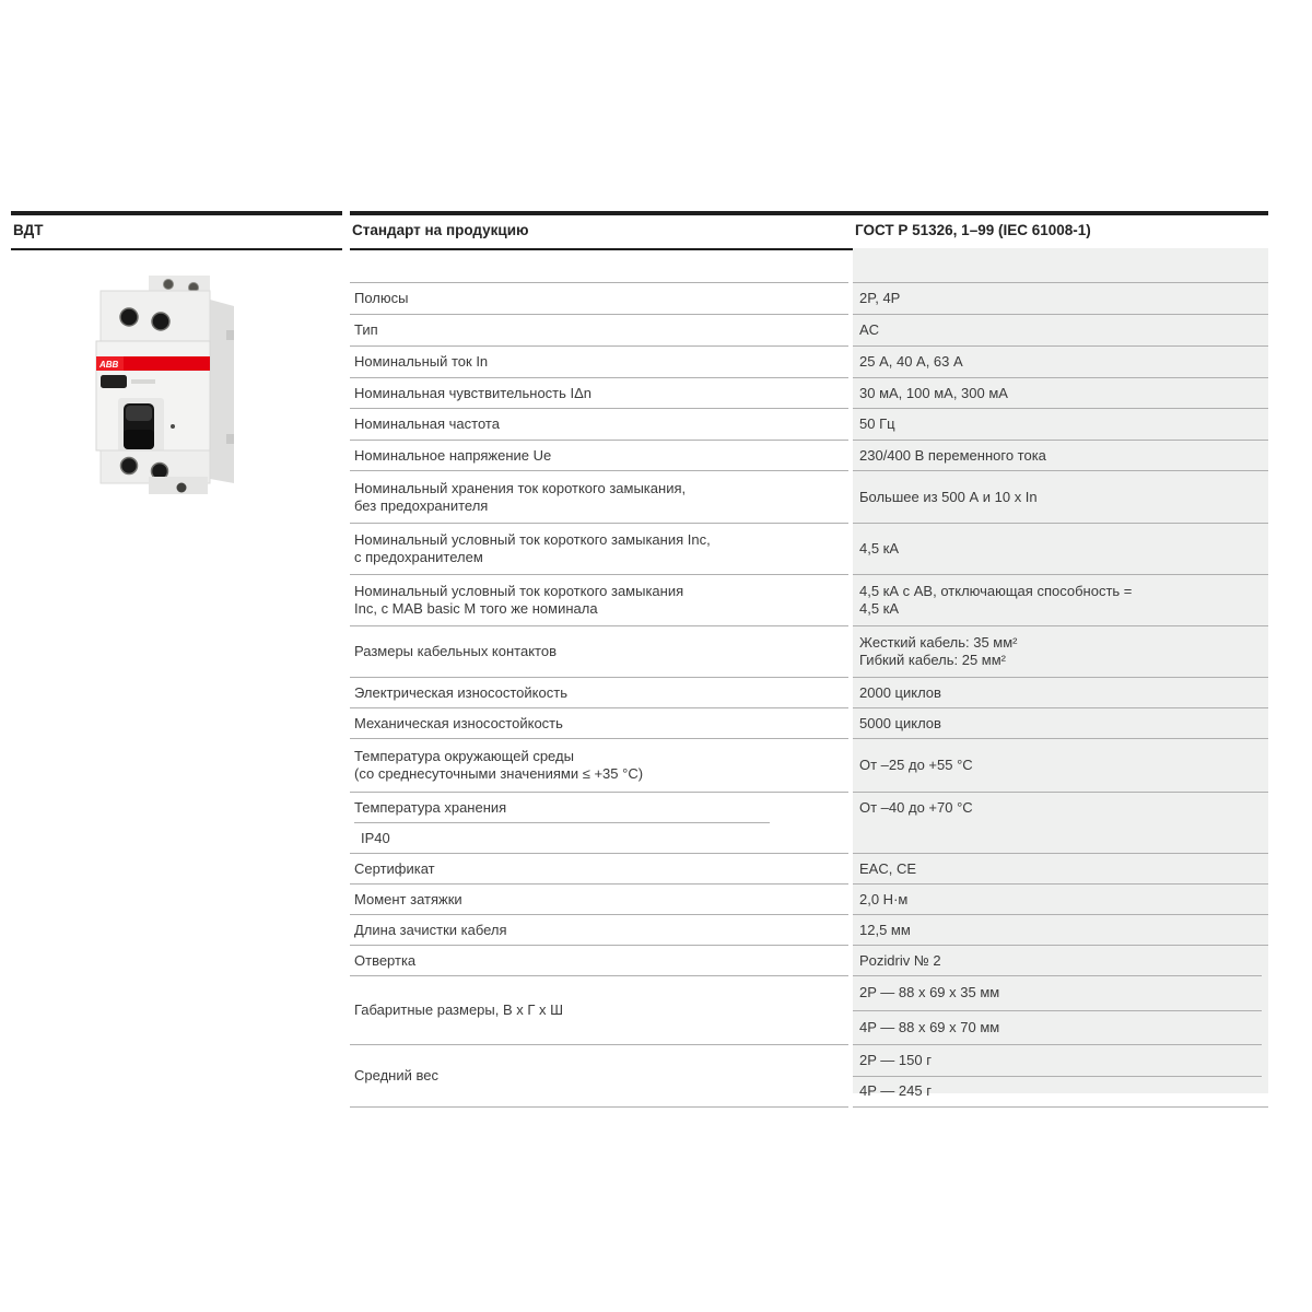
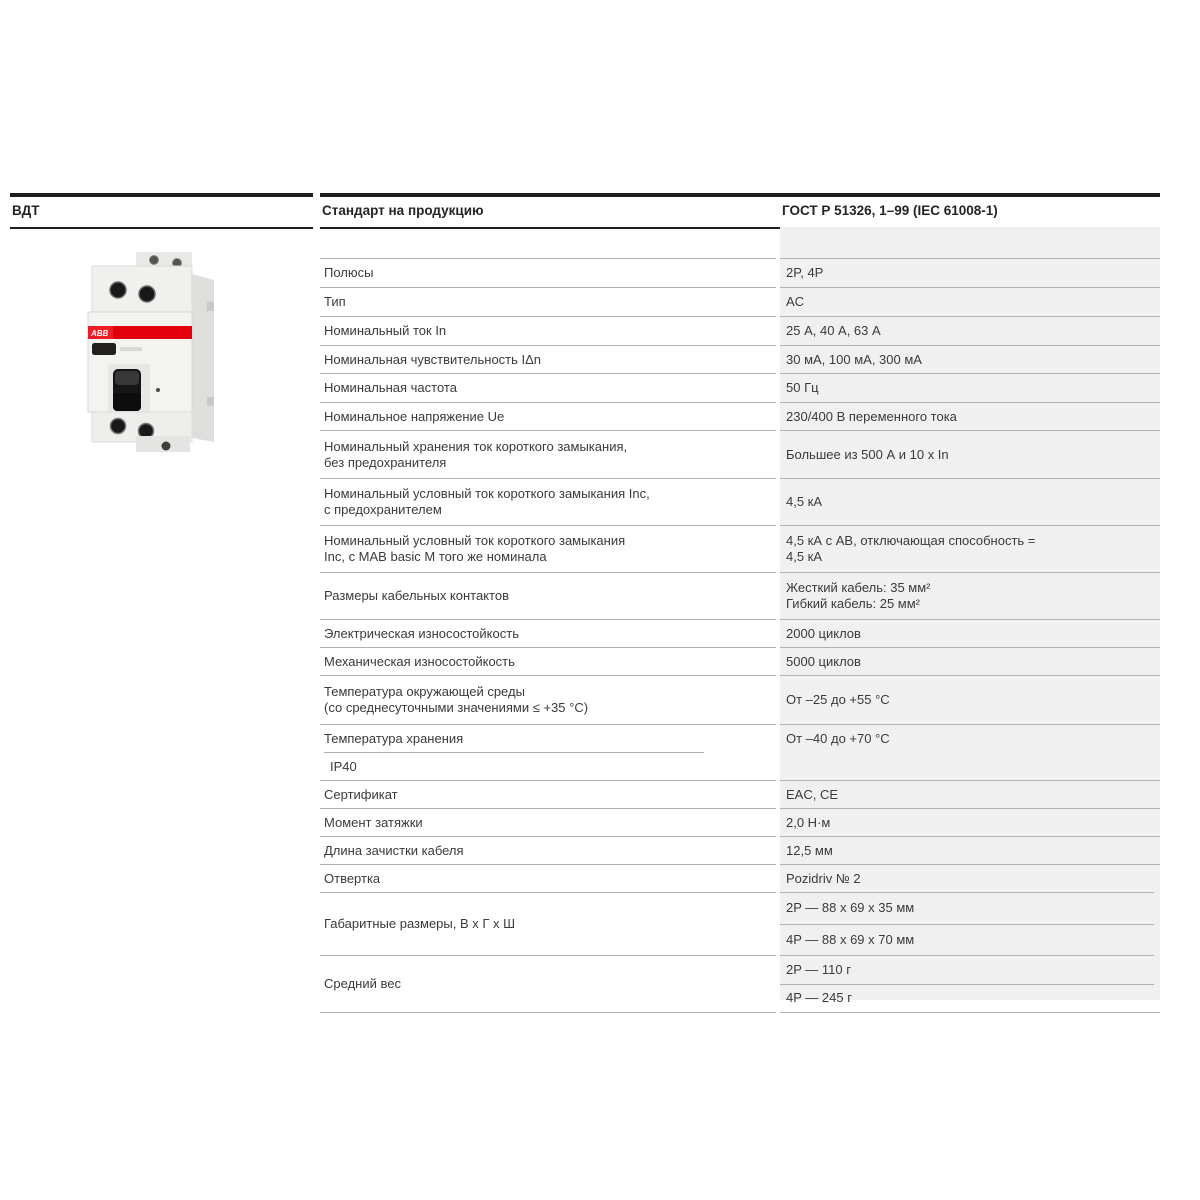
  ВДТ
  Стандарт на продукцию
  ГОСТ Р 51326, 1–99 (IEC 61008-1)
  ABB
  Полюсы
  2P, 4P
  Тип
  AC
  Номинальный ток In
  25 А, 40 А, 63 А
  Номинальная чувствительность IΔn
  30 мА, 100 мА, 300 мА
  Номинальная частота
  50 Гц
  Номинальное напряжение Ue
  230/400 В переменного тока
  Номинальный хранения ток короткого замыкания,
  без предохранителя
  Большее из 500 А и 10 x In
  Номинальный условный ток короткого замыкания Inc,
  с предохранителем
  4,5 кА
  Номинальный условный ток короткого замыкания
  Inc, с MAB basic M того же номинала
  4,5 кА с АВ, отключающая способность =
  4,5 кА
  Размеры кабельных контактов
  Жесткий кабель: 35 мм²
  Гибкий кабель: 25 мм²
  Электрическая износостойкость
  2000 циклов
  Механическая износостойкость
  5000 циклов
  Температура окружающей среды
  (со среднесуточными значениями ≤ +35 °C)
  От –25 до +55 °C
  Температура хранения
  От –40 до +70 °C
  IP40
  Сертификат
  EAC, CE
  Момент затяжки
  2,0 Н·м
  Длина зачистки кабеля
  12,5 мм
  Отвертка
  Pozidriv № 2
  Габаритные размеры, В х Г х Ш
  2P — 88 x 69 x 35 мм
  4P — 88 x 69 x 70 мм
  Средний вес
- 2P — 150 г
+ 2P — 110 г
  4P — 245 г
